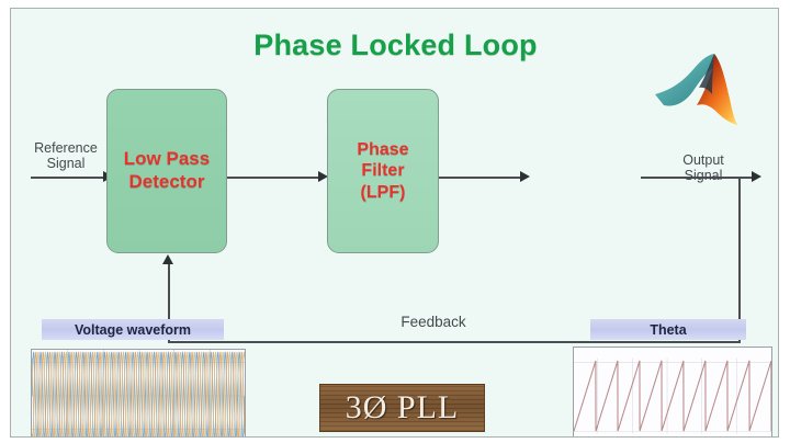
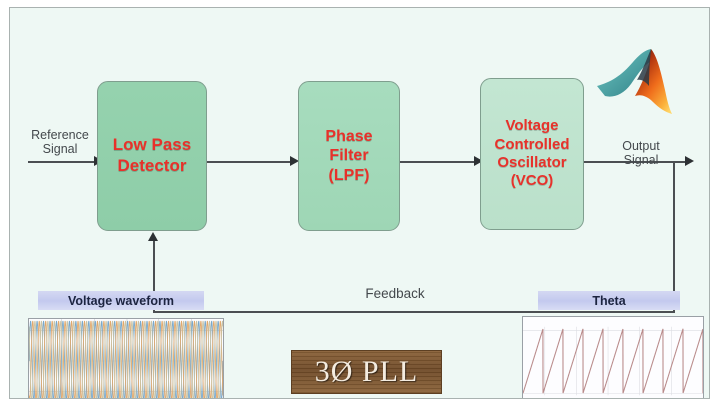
- Phase Locked Loop
  Low Pass
  Detector
  Phase
  Filter
  (LPF)
+ Voltage
+ Controlled
+ Oscillator
+ (VCO)
  Reference
  Signal
  Output
  Signal
  Feedback
  Voltage waveform
  Theta
  3Ø PLL
